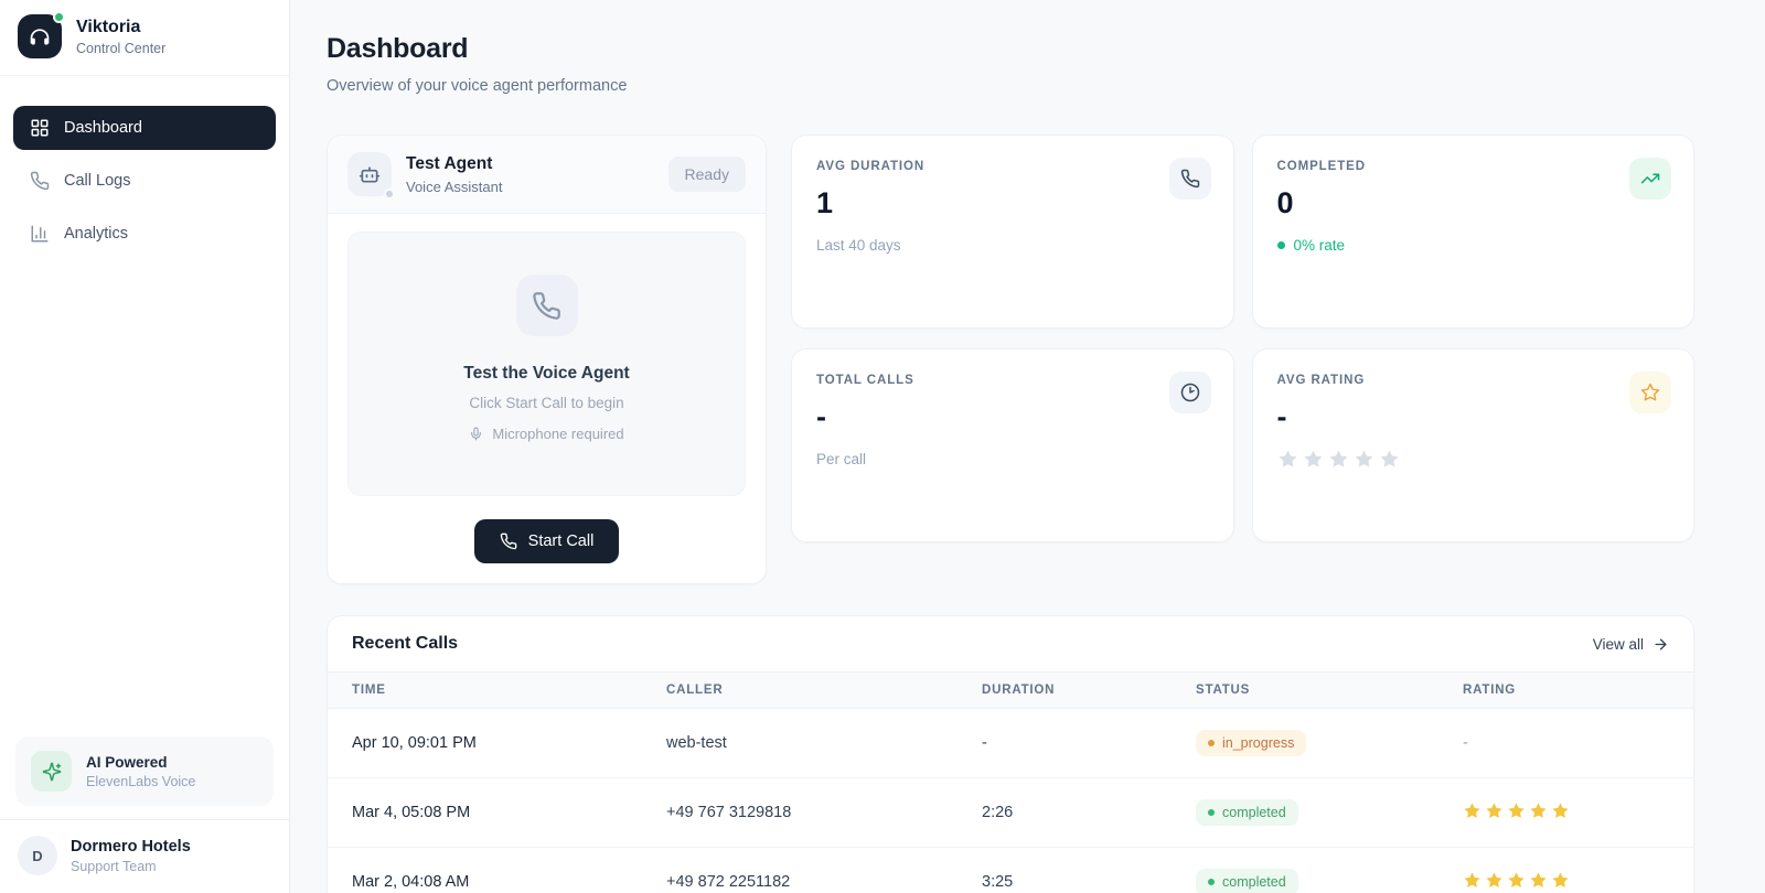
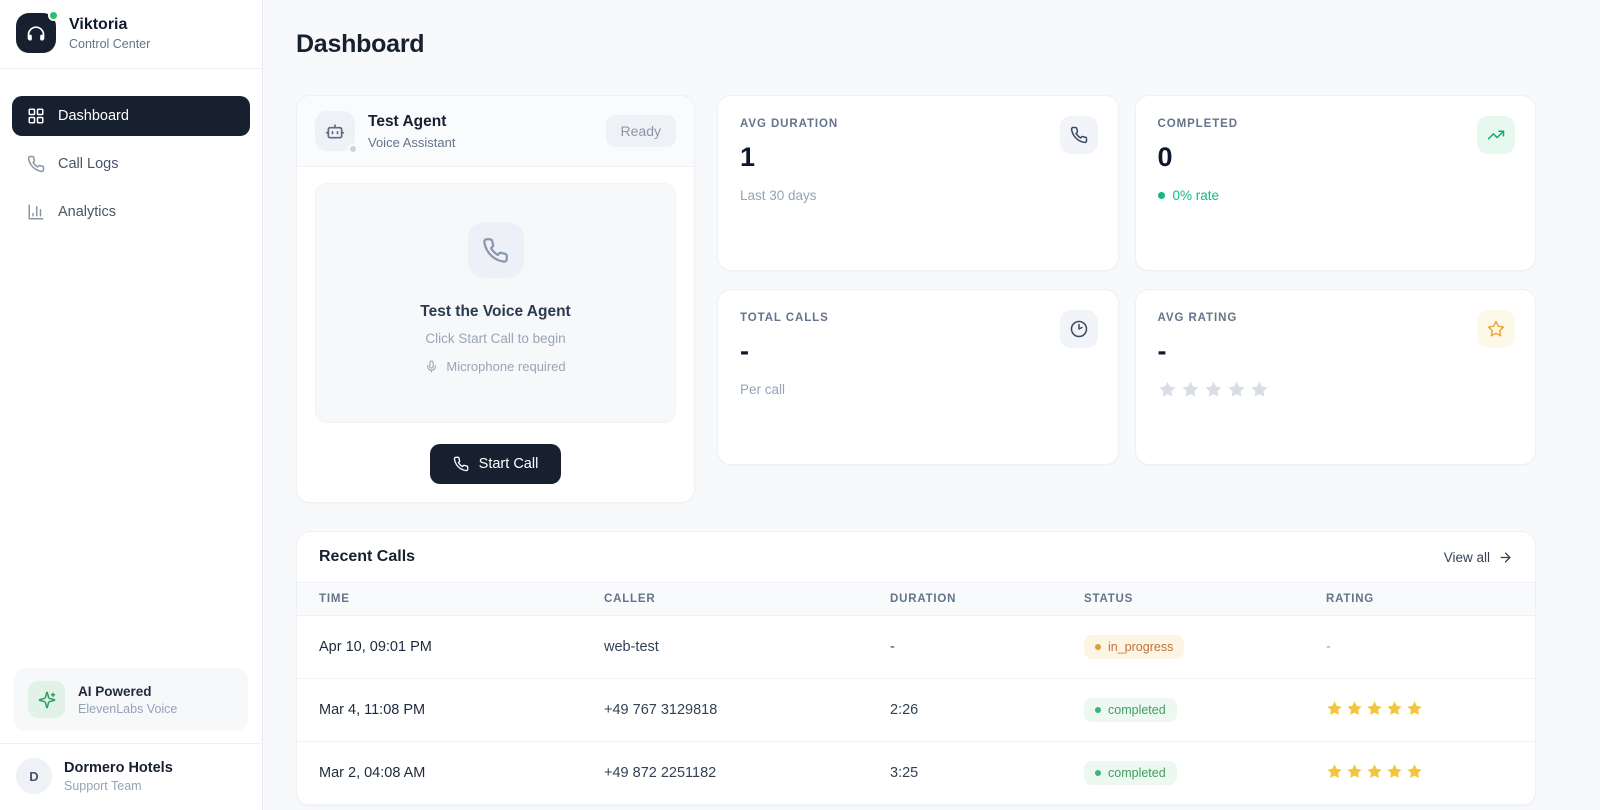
  Viktoria
  Control Center
  Dashboard
  Call Logs
  Analytics
  AI Powered
  ElevenLabs Voice
  D
  Dormero Hotels
  Support Team
  Dashboard
- Overview of your voice agent performance
  Test Agent
  Voice Assistant
  Ready
  Test the Voice Agent
  Click Start Call to begin
  Microphone required
  Start Call
  AVG DURATION
  1
- Last 40 days
+ Last 30 days
  COMPLETED
  0
  0% rate
  TOTAL CALLS
  -
  Per call
  AVG RATING
  -
  Recent Calls
  View all
  TIME	CALLER	DURATION	STATUS	RATING
  Apr 10, 09:01 PM	web-test	-	in_progress	-
- Mar 4, 05:08 PM	+49 767 3129818	2:26	completed
+ Mar 4, 11:08 PM	+49 767 3129818	2:26	completed
  Mar 2, 04:08 AM	+49 872 2251182	3:25	completed
